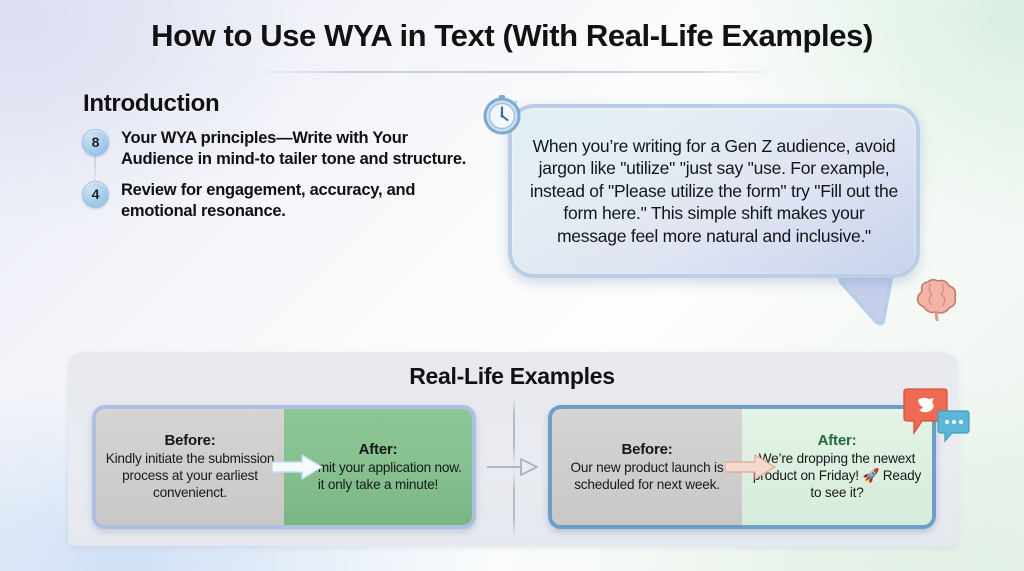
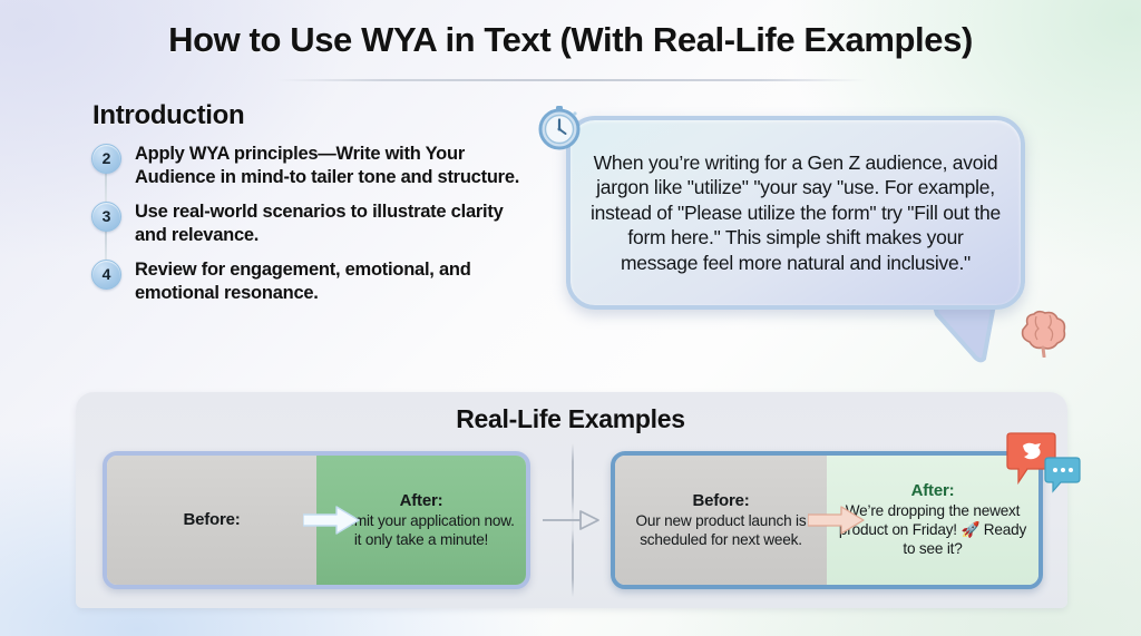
  How to Use WYA in Text (With Real-Life Examples)
  Introduction
- 8
+ 2
- Your WYA principles—Write with Your Audience in mind-to tailer tone and structure.
+ Apply WYA principles—Write with Your Audience in mind-to tailer tone and structure.
+ 3
+ Use real-world scenarios to illustrate clarity and relevance.
  4
- Review for engagement, accuracy, and emotional resonance.
+ Review for engagement, emotional, and emotional resonance.
- When you’re writing for a Gen Z audience, avoid jargon like "utilize" "just say "use. For example, instead of "Please utilize the form" try "Fill out the form here." This simple shift makes your message feel more natural and inclusive."
+ When you’re writing for a Gen Z audience, avoid jargon like "utilize" "your say "use. For example, instead of "Please utilize the form" try "Fill out the form here." This simple shift makes your message feel more natural and inclusive."
  Real-Life Examples
  Before:
- Kindly initiate the submission process at your earliest convenienct.
  After:
  mit your application now. it only take a minute!
  Before:
  Our new product launch is scheduled for next week.
  After:
  We’re dropping the newext roduct on Friday! 🚀 Ready to see it?
